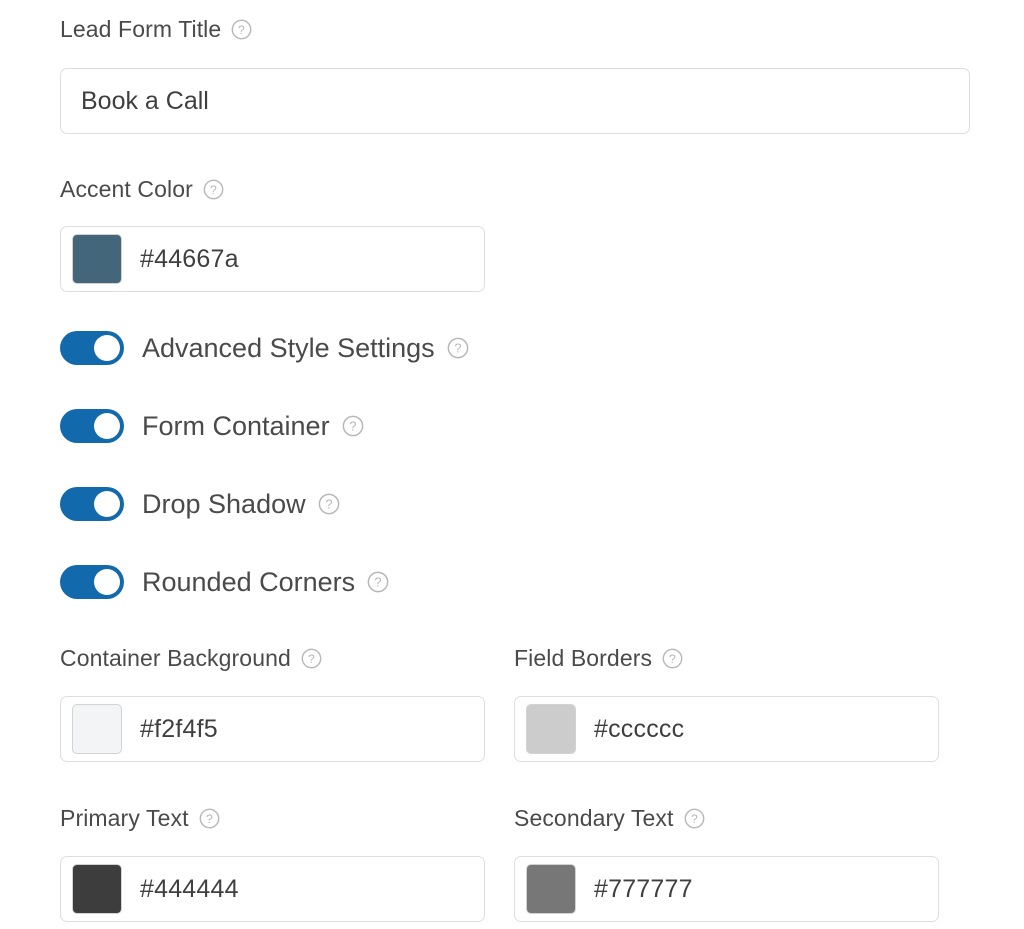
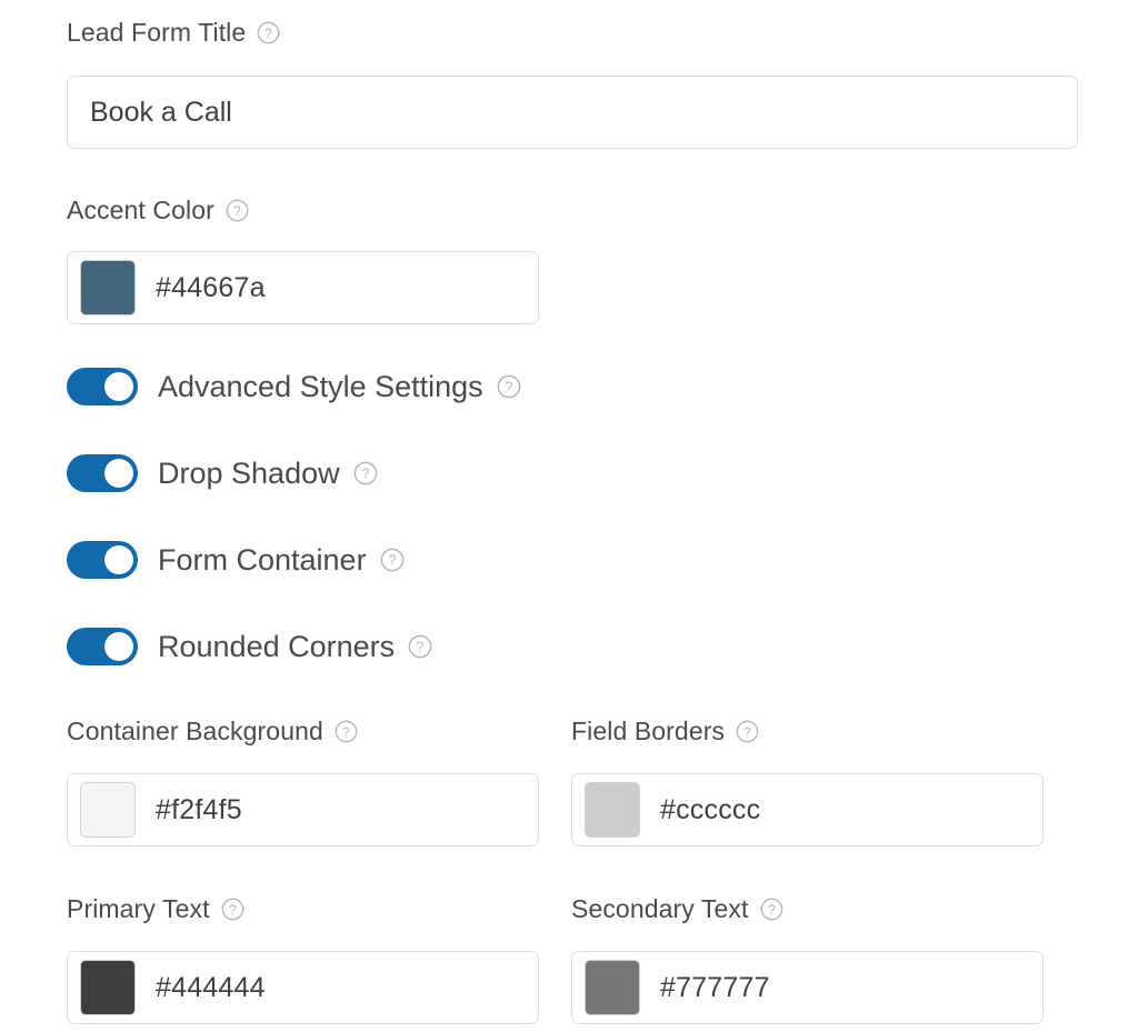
  Lead Form Title
  ?
  Book a Call
  Accent Color
  ?
  #44667a
  Advanced Style Settings
  ?
- Form Container
+ Drop Shadow
  ?
- Drop Shadow
+ Form Container
  ?
  Rounded Corners
  ?
  Container Background
  ?
  #f2f4f5
  Field Borders
  ?
  #cccccc
  Primary Text
  ?
  #444444
  Secondary Text
  ?
  #777777
